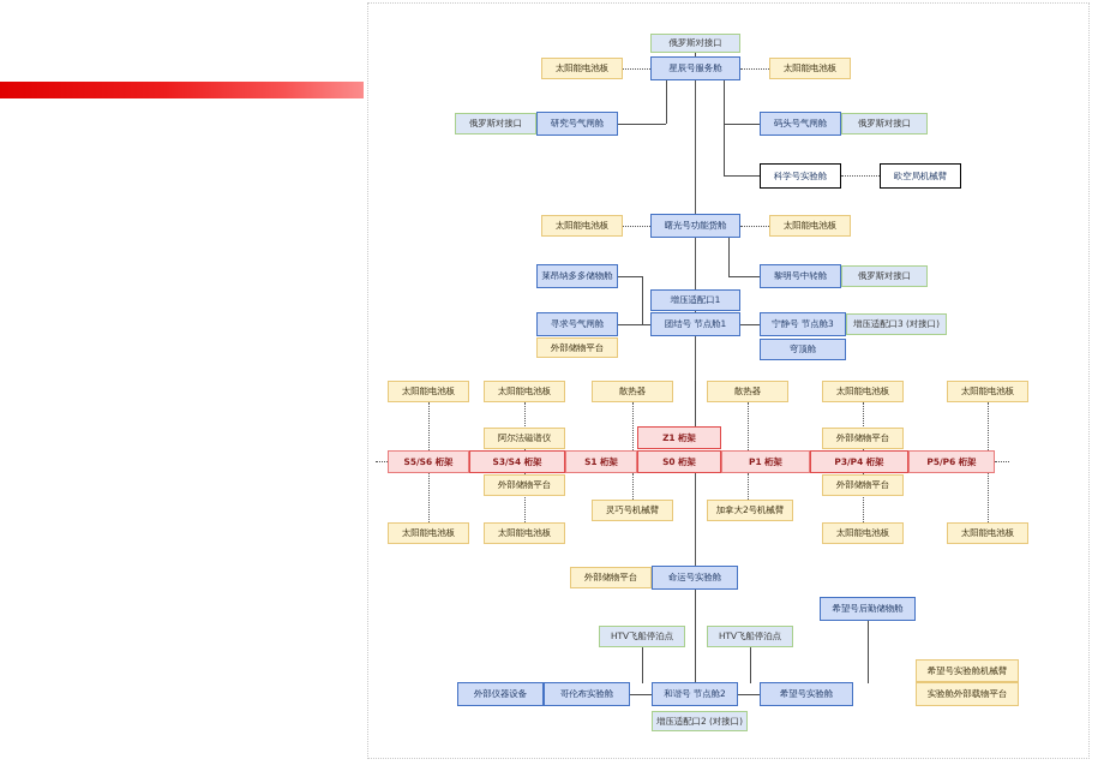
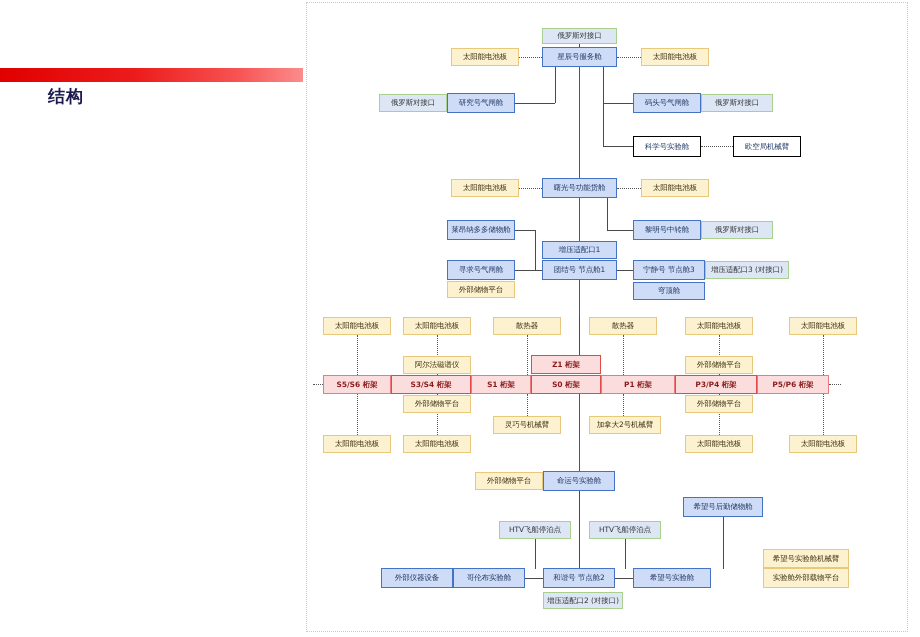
+ 结构
  俄罗斯对接口
  太阳能电池板
  星辰号服务舱
  太阳能电池板
  研究号气闸舱
  俄罗斯对接口
  码头号气闸舱
  俄罗斯对接口
  科学号实验舱
  欧空局机械臂
  太阳能电池板
  曙光号功能货舱
  太阳能电池板
  黎明号中转舱
  俄罗斯对接口
  莱昂纳多多储物舱
  寻求号气闸舱
  外部储物平台
  增压适配口1
  团结号 节点舱1
  宁静号 节点舱3
  增压适配口3 (对接口)
  穹顶舱
  太阳能电池板
  太阳能电池板
  散热器
  散热器
  太阳能电池板
  太阳能电池板
  阿尔法磁谱仪
  Z1 桁架
  外部储物平台
  S5/S6 桁架
  S3/S4 桁架
  S1 桁架
  S0 桁架
  P1 桁架
  P3/P4 桁架
  P5/P6 桁架
  外部储物平台
  外部储物平台
  灵巧号机械臂
  加拿大2号机械臂
  太阳能电池板
  太阳能电池板
  太阳能电池板
  太阳能电池板
  外部储物平台
  命运号实验舱
  HTV飞船停泊点
  HTV飞船停泊点
  希望号后勤储物舱
  希望号实验舱机械臂
  实验舱外部载物平台
  哥伦布实验舱
  外部仪器设备
  和谐号 节点舱2
  希望号实验舱
  增压适配口2 (对接口)
